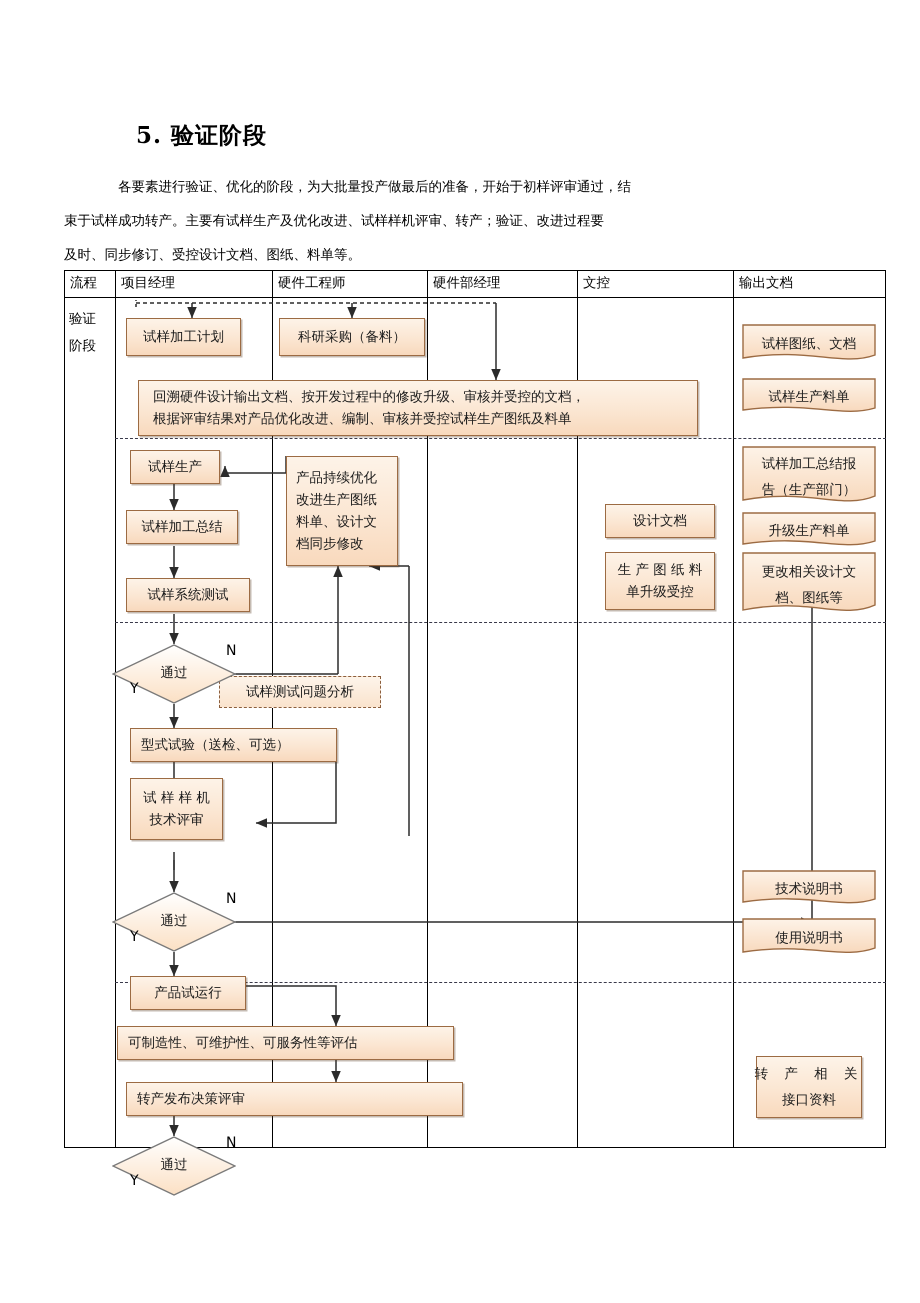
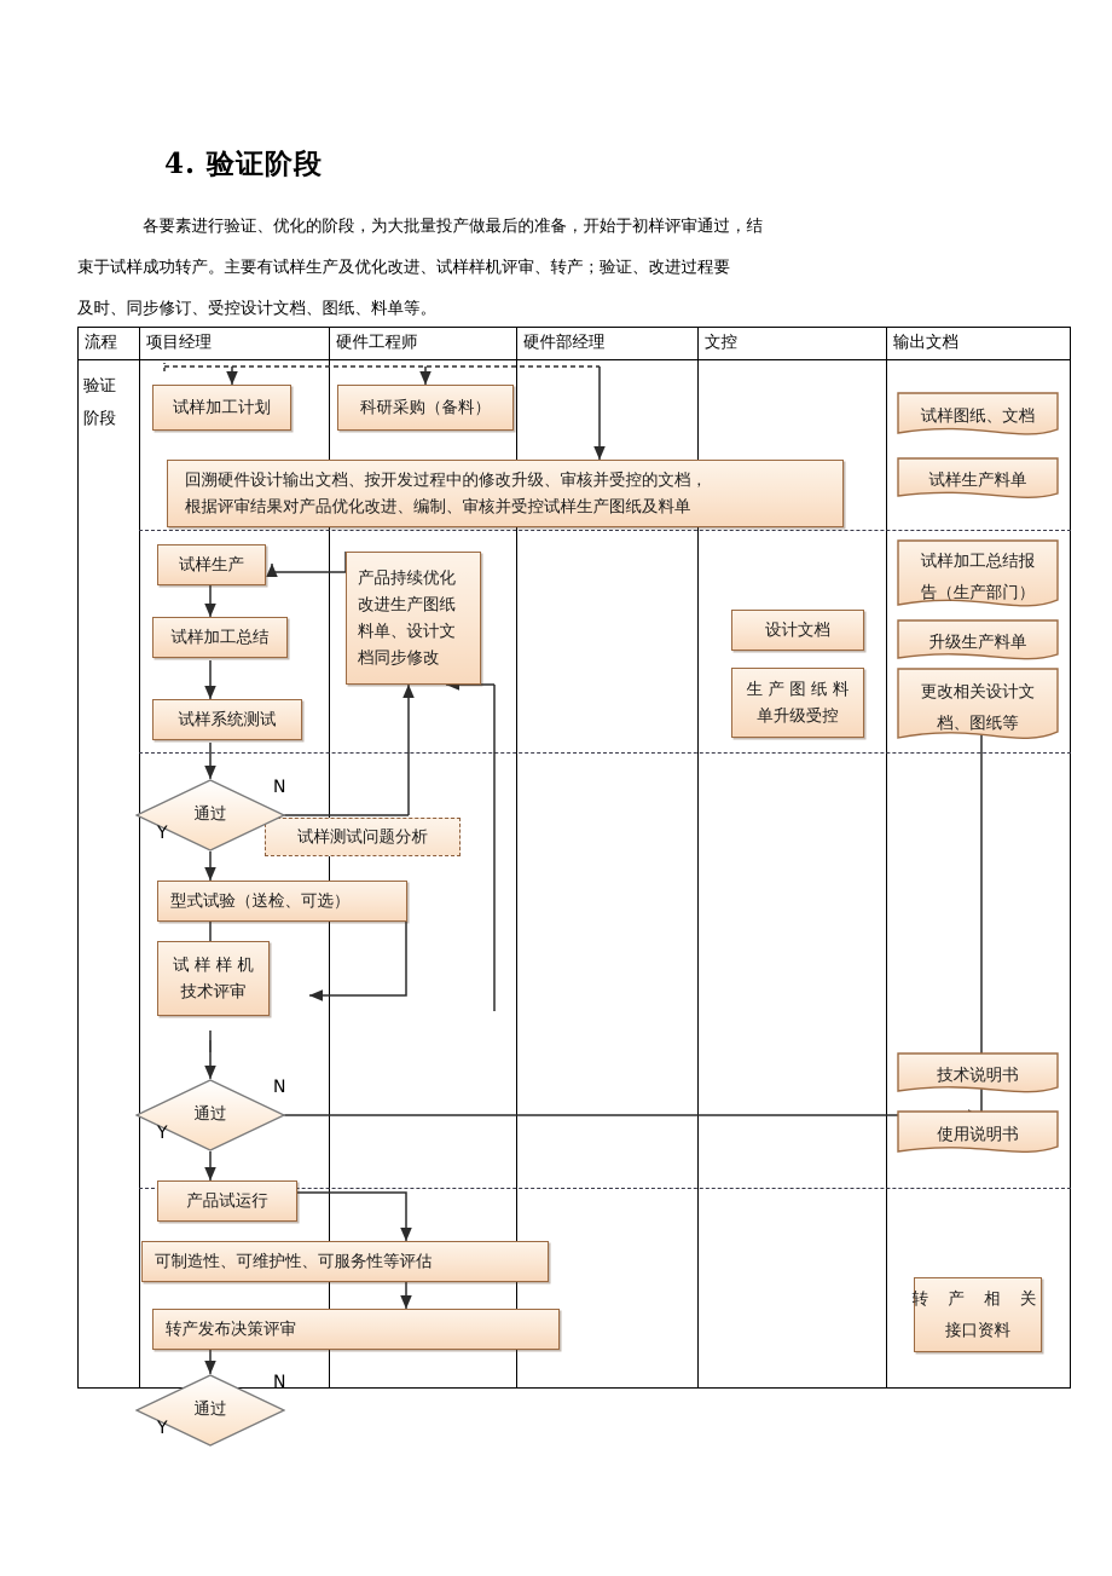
- 5. 验证阶段
+ 4. 验证阶段
  各要素进行验证、优化的阶段，为大批量投产做最后的准备，开始于初样评审通过，结
  束于试样成功转产。主要有试样生产及优化改进、试样样机评审、转产；验证、改进过程要
  及时、同步修订、受控设计文档、图纸、料单等。
  流程
  项目经理
  硬件工程师
  硬件部经理
  文控
  输出文档
  验证
  阶段
  试样加工计划
  试样生产
  试样加工总结
  试样系统测试
  型式试验（送检、可选）
  试 样 样 机
  技术评审
  产品试运行
  可制造性、可维护性、可服务性等评估
  转产发布决策评审
  科研采购（备料）
  回溯硬件设计输出文档、按开发过程中的修改升级、审核并受控的文档，
  根据评审结果对产品优化改进、编制、审核并受控试样生产图纸及料单
  产品持续优化
  改进生产图纸
  料单、设计文
  档同步修改
  试样测试问题分析
  设计文档
  生 产 图 纸 料
  单升级受控
  试样图纸、文档
  试样生产料单
  试样加工总结报
  告（生产部门）
  升级生产料单
  更改相关设计文
  档、图纸等
  技术说明书
  使用说明书
  转 产 相 关
  接口资料
  通过
  N
  Y
  通过
  N
  Y
  通过
  N
  Y
